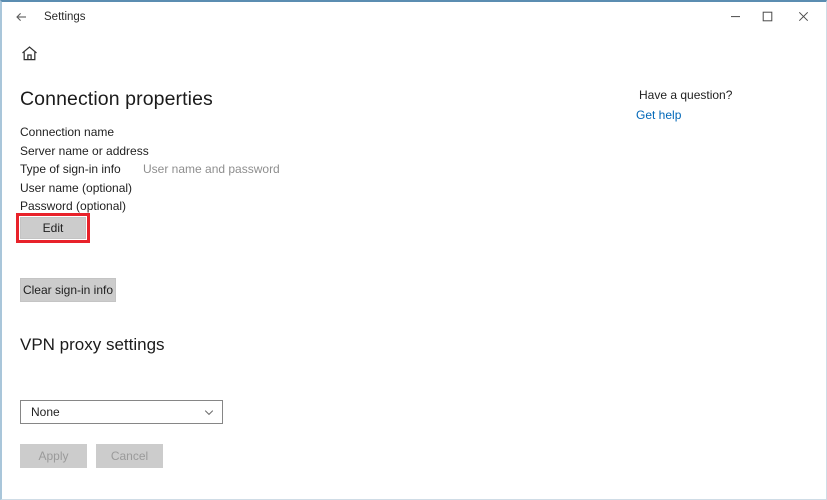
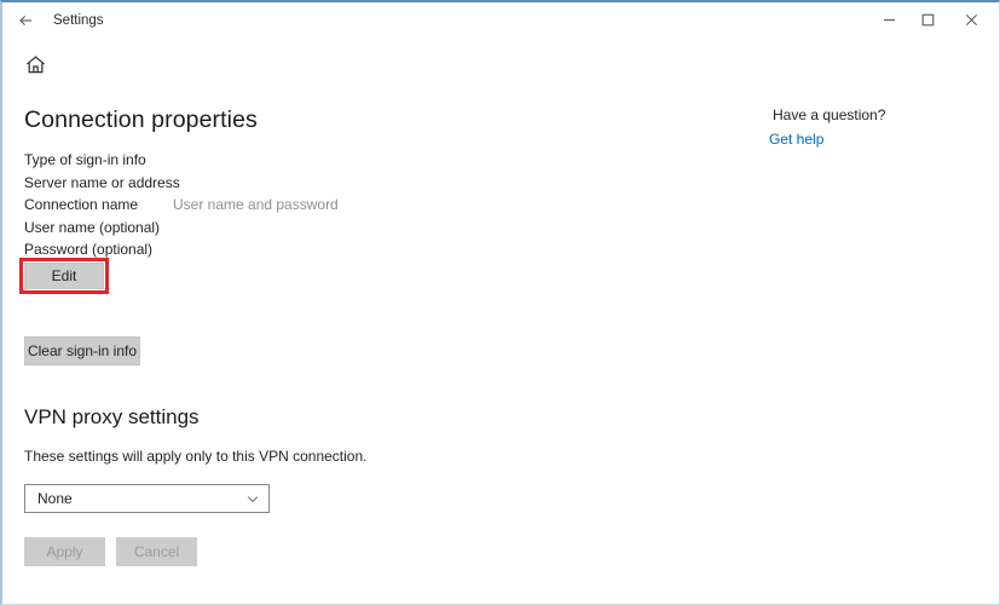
  Settings
  Connection properties
- Connection name
+ Type of sign-in info
  Server name or address
- Type of sign-in info
+ Connection name
  User name (optional)
  Password (optional)
  User name and password
  Edit
  Clear sign-in info
  VPN proxy settings
+ These settings will apply only to this VPN connection.
  None
  Apply
  Cancel
  Have a question?
  Get help
